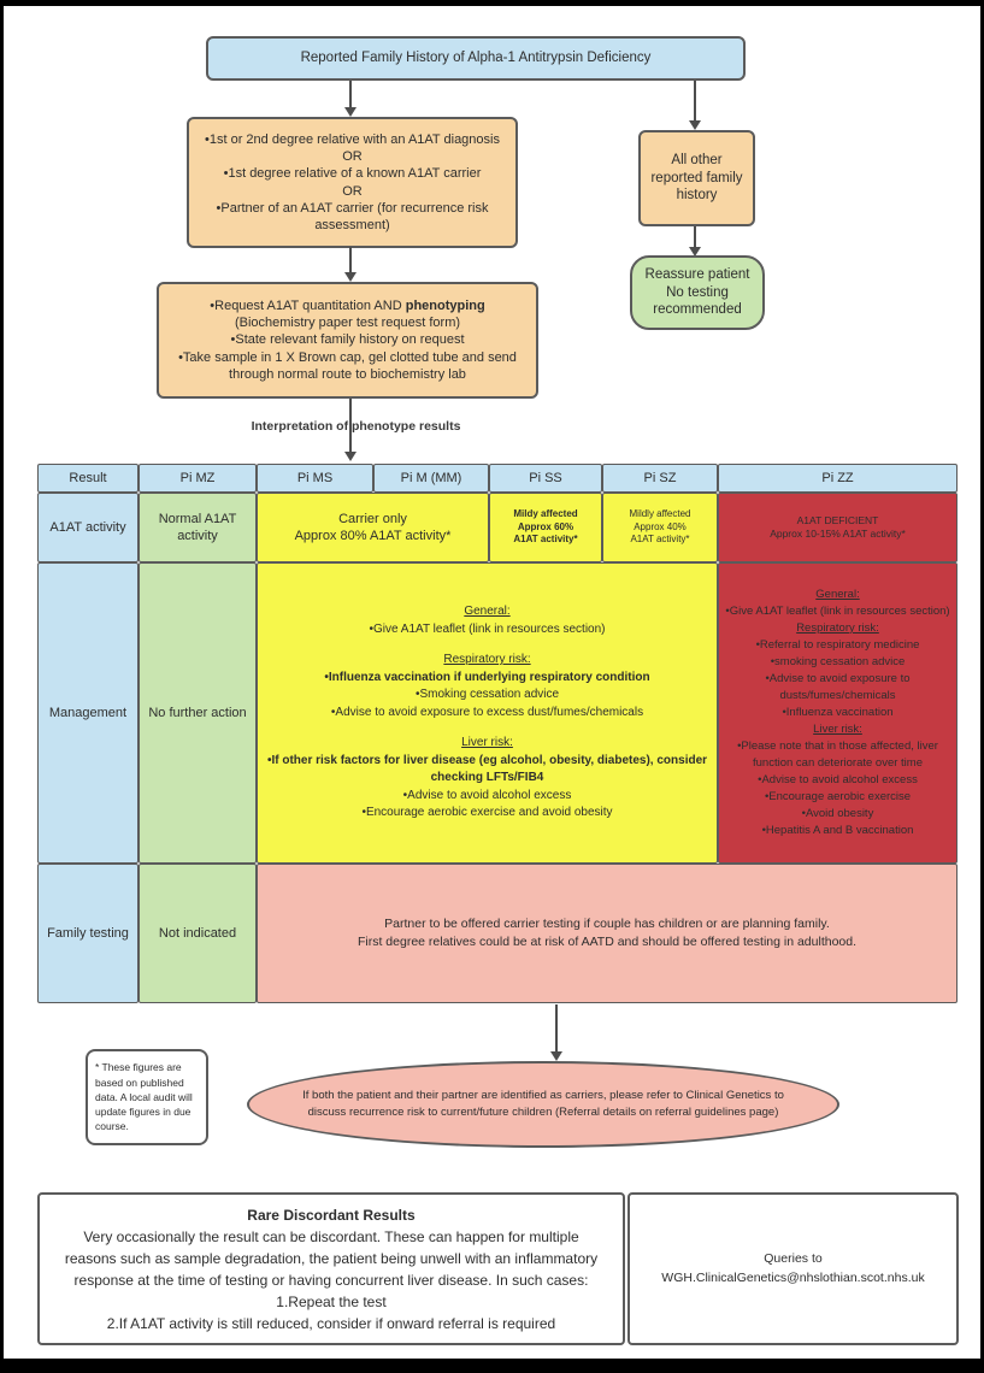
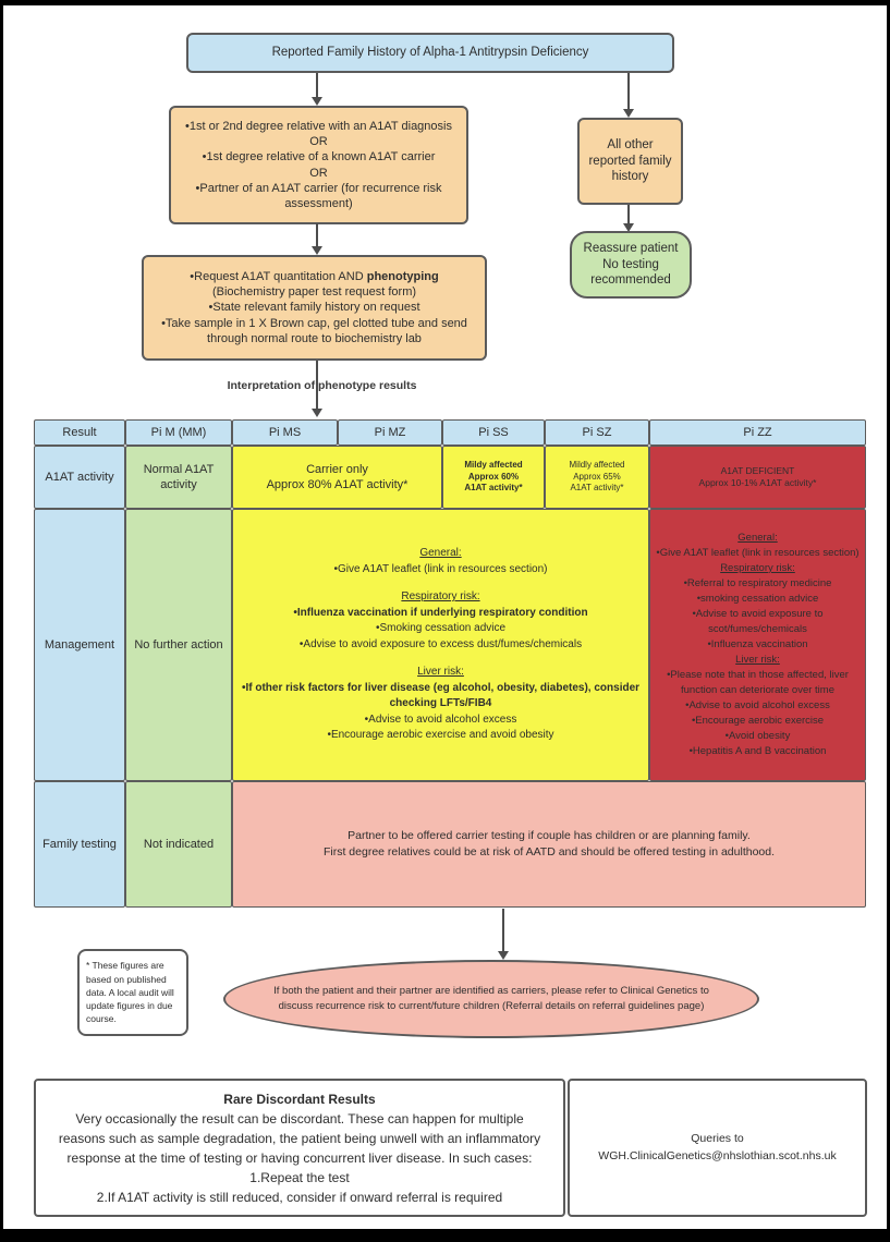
  Reported Family History of Alpha-1 Antitrypsin Deficiency
  •1st or 2nd degree relative with an A1AT diagnosis
  OR
  •1st degree relative of a known A1AT carrier
  OR
  •Partner of an A1AT carrier (for recurrence risk assessment)
  All other reported family history
  Reassure patient
  No testing recommended
  •Request A1AT quantitation AND phenotyping
  (Biochemistry paper test request form)
  •State relevant family history on request
  •Take sample in 1 X Brown cap, gel clotted tube and send through normal route to biochemistry lab
  Interpretation of phenotype results
  Result
- Pi MZ
+ Pi M (MM)
  Pi MS
- Pi M (MM)
+ Pi MZ
  Pi SS
  Pi SZ
  Pi ZZ
  A1AT activity
  Normal A1AT activity
  Carrier only
  Approx 80% A1AT activity*
  Mildy affected
  Approx 60%
  A1AT activity*
  Mildly affected
- Approx 40%
+ Approx 65%
  A1AT activity*
  A1AT DEFICIENT
- Approx 10-15% A1AT activity*
+ Approx 10-1% A1AT activity*
  Management
  No further action
  General:
  •Give A1AT leaflet (link in resources section)
  Respiratory risk:
  •Influenza vaccination if underlying respiratory condition
  •Smoking cessation advice
  •Advise to avoid exposure to excess dust/fumes/chemicals
  Liver risk:
  •If other risk factors for liver disease (eg alcohol, obesity, diabetes), consider checking LFTs/FIB4
  •Advise to avoid alcohol excess
  •Encourage aerobic exercise and avoid obesity
  General:
  •Give A1AT leaflet (link in resources section)
  Respiratory risk:
  •Referral to respiratory medicine
  •smoking cessation advice
- •Advise to avoid exposure to dusts/fumes/chemicals
+ •Advise to avoid exposure to scot/fumes/chemicals
  •Influenza vaccination
  Liver risk:
  •Please note that in those affected, liver function can deteriorate over time
  •Advise to avoid alcohol excess
  •Encourage aerobic exercise
  •Avoid obesity
  •Hepatitis A and B vaccination
  Family testing
  Not indicated
  Partner to be offered carrier testing if couple has children or are planning family.
  First degree relatives could be at risk of AATD and should be offered testing in adulthood.
  * These figures are based on published data. A local audit will update figures in due course.
  If both the patient and their partner are identified as carriers, please refer to Clinical Genetics to discuss recurrence risk to current/future children (Referral details on referral guidelines page)
  Rare Discordant Results
  Very occasionally the result can be discordant. These can happen for multiple reasons such as sample degradation, the patient being unwell with an inflammatory response at the time of testing or having concurrent liver disease. In such cases:
  1.Repeat the test
  2.If A1AT activity is still reduced, consider if onward referral is required
  Queries to
  WGH.ClinicalGenetics@nhslothian.scot.nhs.uk
